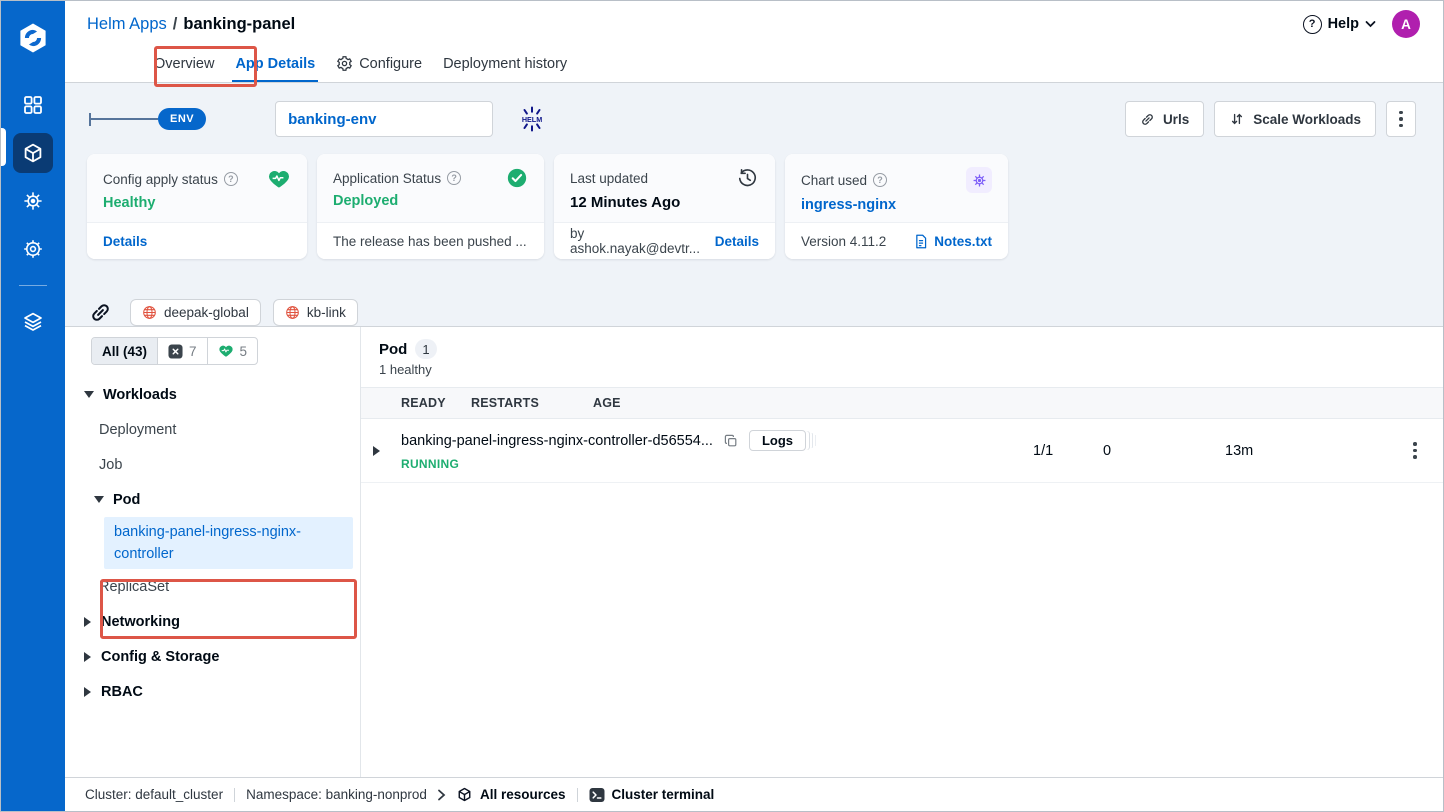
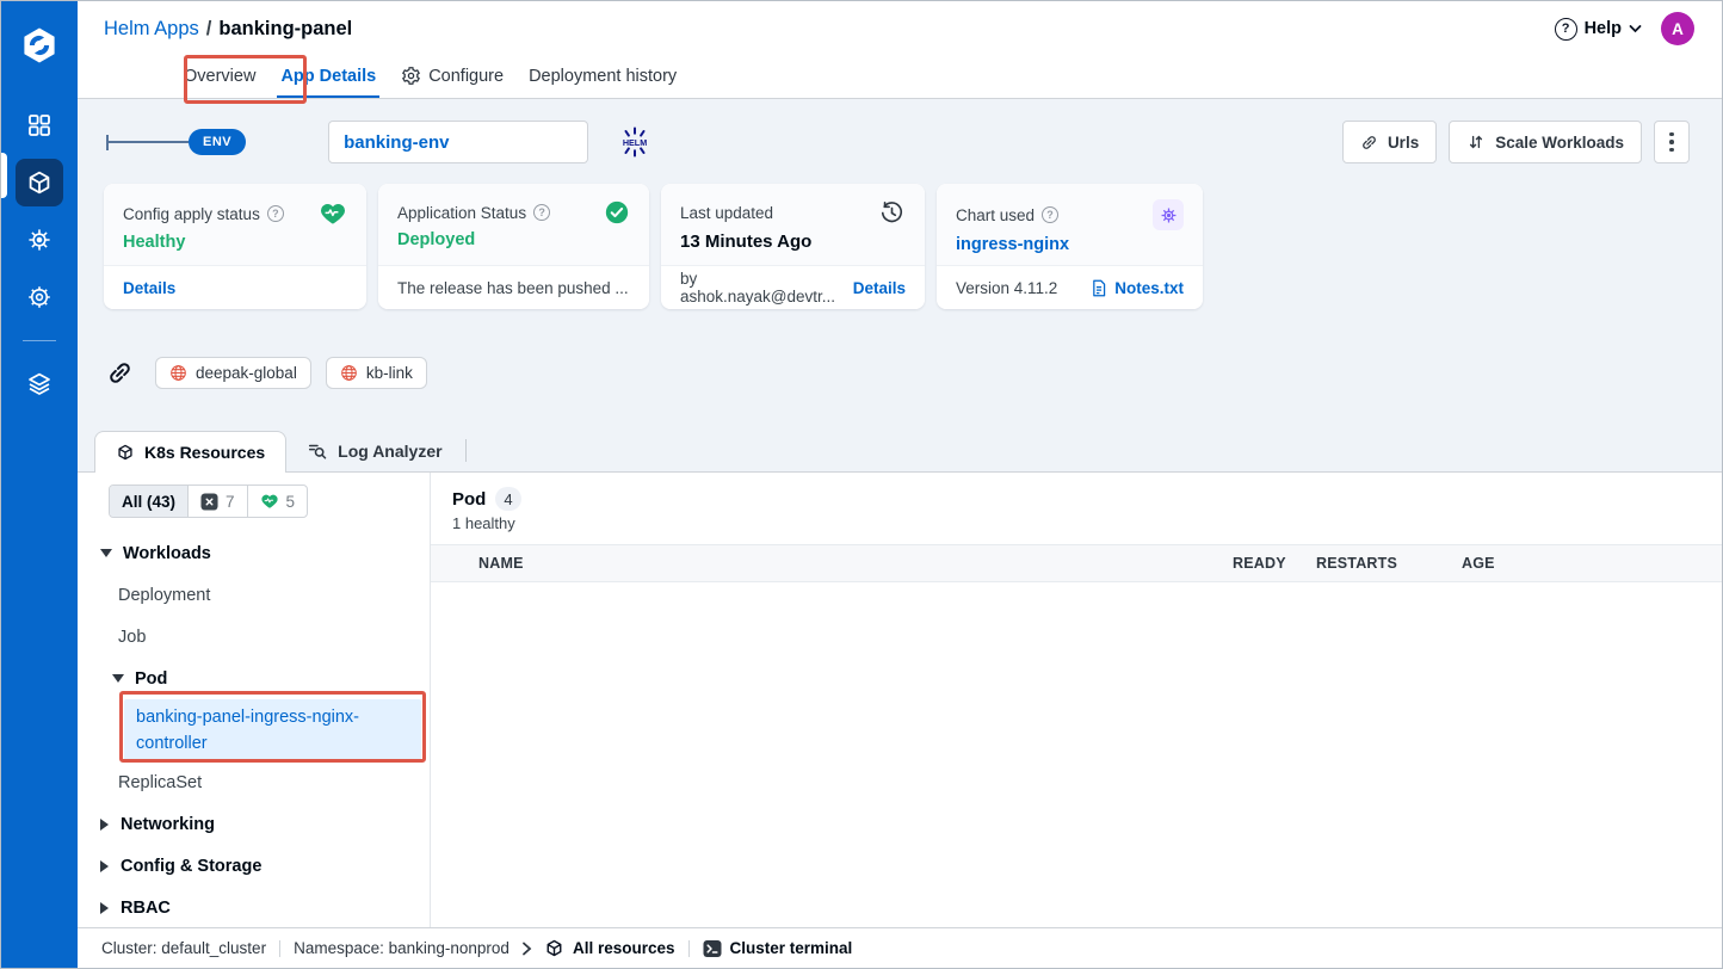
  Helm Apps
  /
  banking-panel
  Help
  A
  Overview
  App Details
  Configure
  Deployment history
  ENV
  banking-env
  HELM
  Urls
  Scale Workloads
  Config apply status
  Healthy
  Details
  Application Status
  Deployed
  The release has been pushed ...
  Last updated
- 12 Minutes Ago
+ 13 Minutes Ago
  by ashok.nayak@devtr...
  Details
  Chart used
  ingress-nginx
  Version 4.11.2
  Notes.txt
  deepak-global
  kb-link
+ K8s Resources
+ Log Analyzer
  All (43)
  7
  5
  Workloads
  Deployment
  Job
  Pod
  banking-panel-ingress-nginx-controller
  ReplicaSet
  Networking
  Config & Storage
  RBAC
  Pod
- 1
+ 4
  1 healthy
+ NAME
  READY
  RESTARTS
  AGE
- banking-panel-ingress-nginx-controller-d56554...
- Logs
- RUNNING
- 1/1
- 0
- 13m
  Cluster: default_cluster
  Namespace: banking-nonprod
  All resources
  Cluster terminal
